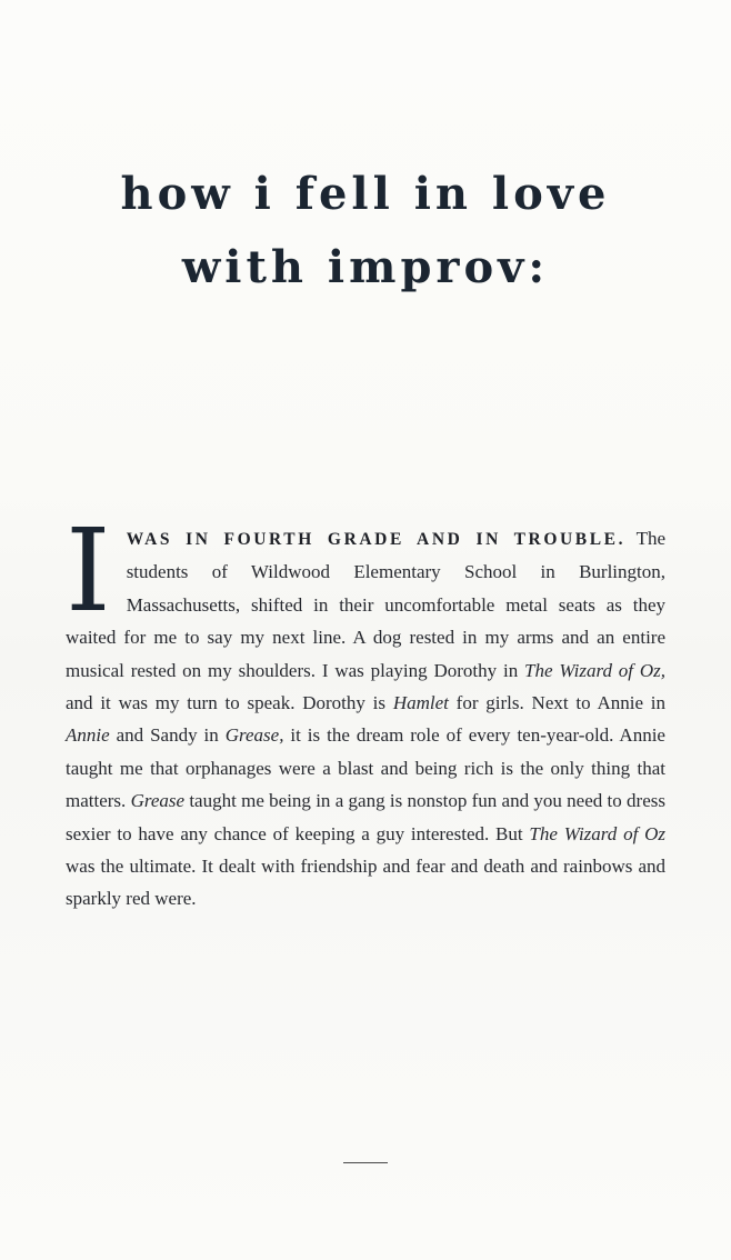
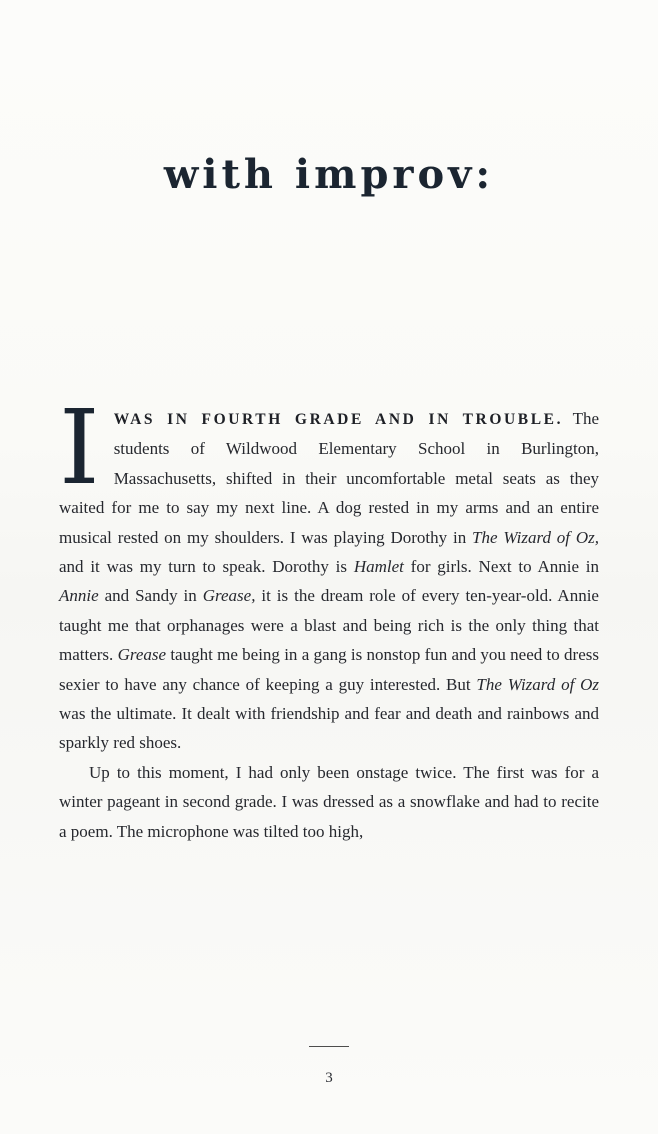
- how i fell in love
  with improv:
  I
- WAS IN FOURTH GRADE AND IN TROUBLE. The students of Wildwood Elementary School in Burlington, Massachusetts, shifted in their uncomfortable metal seats as they waited for me to say my next line. A dog rested in my arms and an entire musical rested on my shoulders. I was playing Dorothy in The Wizard of Oz, and it was my turn to speak. Dorothy is Hamlet for girls. Next to Annie in Annie and Sandy in Grease, it is the dream role of every ten-year-old. Annie taught me that orphanages were a blast and being rich is the only thing that matters. Grease taught me being in a gang is nonstop fun and you need to dress sexier to have any chance of keeping a guy interested. But The Wizard of Oz was the ultimate. It dealt with friendship and fear and death and rainbows and sparkly red were.
+ WAS IN FOURTH GRADE AND IN TROUBLE. The students of Wildwood Elementary School in Burlington, Massachusetts, shifted in their uncomfortable metal seats as they waited for me to say my next line. A dog rested in my arms and an entire musical rested on my shoulders. I was playing Dorothy in The Wizard of Oz, and it was my turn to speak. Dorothy is Hamlet for girls. Next to Annie in Annie and Sandy in Grease, it is the dream role of every ten-year-old. Annie taught me that orphanages were a blast and being rich is the only thing that matters. Grease taught me being in a gang is nonstop fun and you need to dress sexier to have any chance of keeping a guy interested. But The Wizard of Oz was the ultimate. It dealt with friendship and fear and death and rainbows and sparkly red shoes.
+ Up to this moment, I had only been onstage twice. The first was for a winter pageant in second grade. I was dressed as a snowflake and had to recite a poem. The microphone was tilted too high,
+ 3
